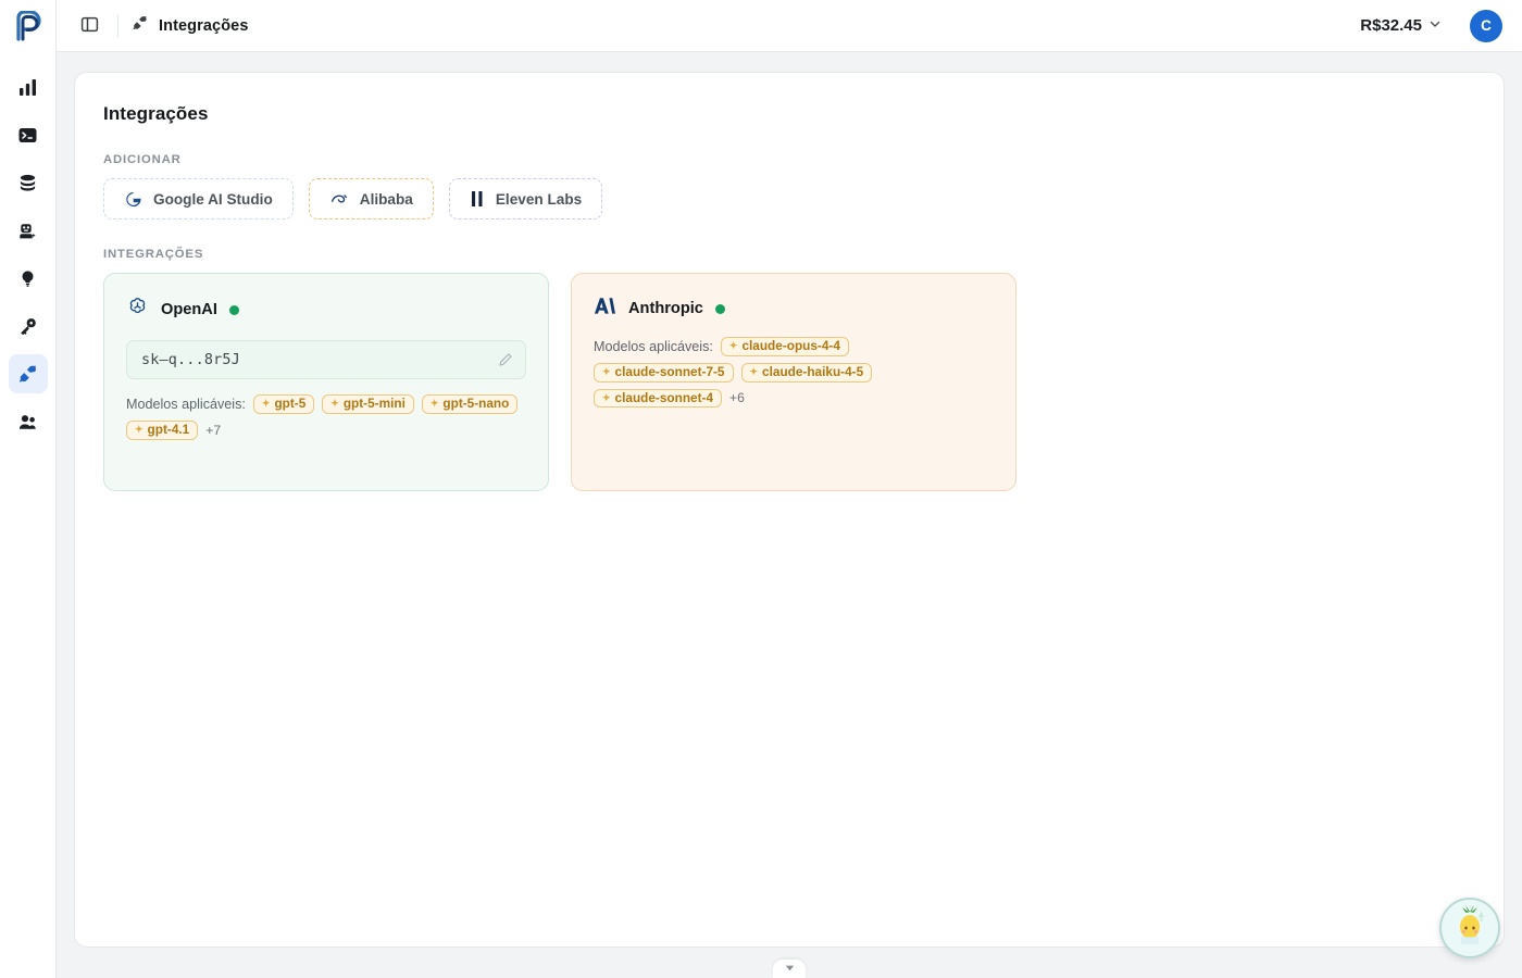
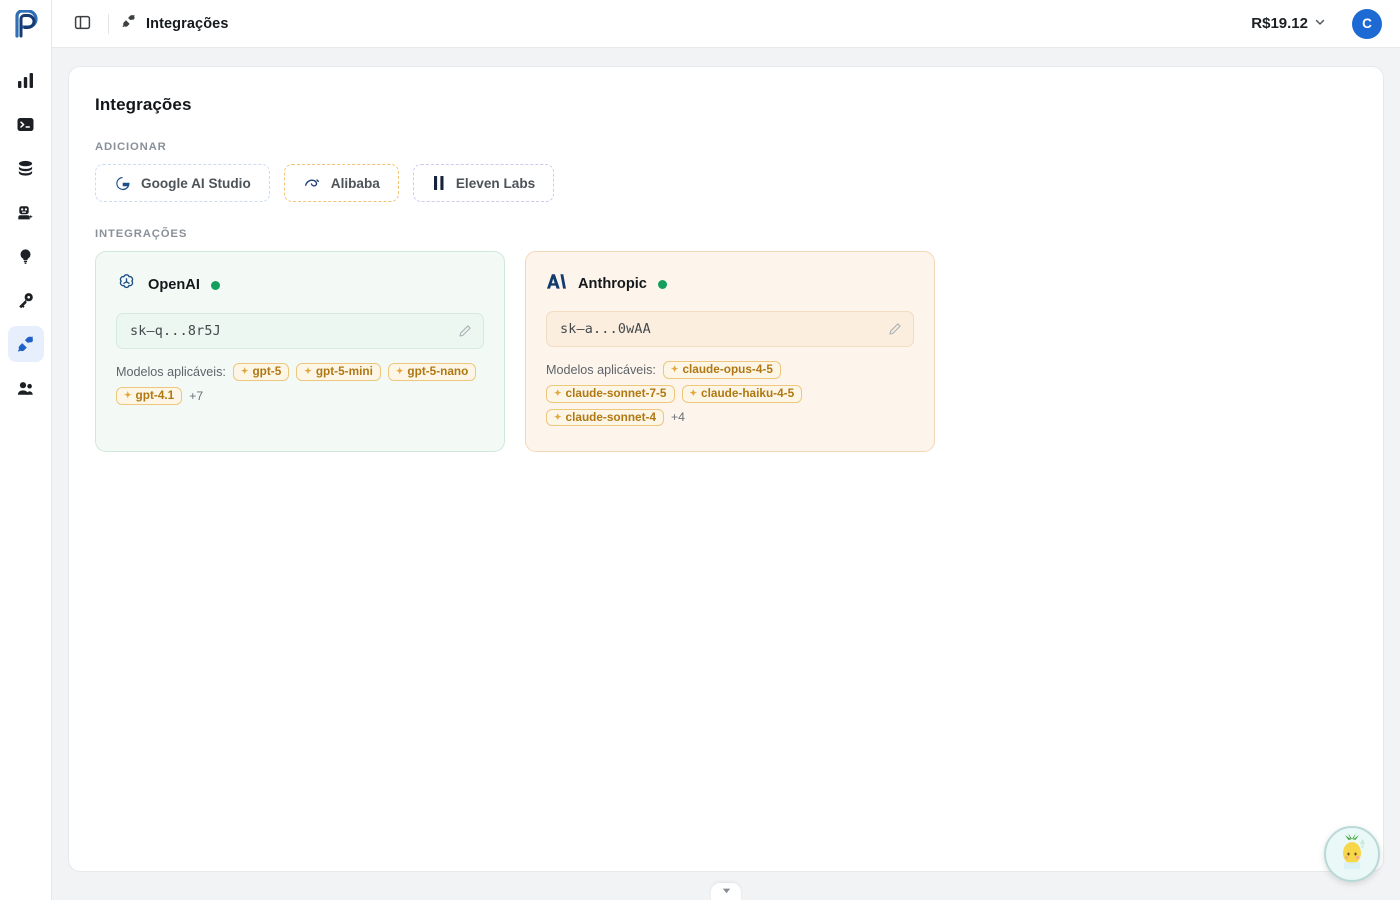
  Integrações
- R$32.45
+ R$19.12
  C
  Integrações
  ADICIONAR
  Google AI Studio
  Alibaba
  Eleven Labs
  INTEGRAÇÕES
  OpenAI
  sk–q...8r5J
  Modelos aplicáveis:
  ✦
  gpt-5
  ✦
  gpt-5-mini
  ✦
  gpt-5-nano
  ✦
  gpt-4.1
  +7
  Anthropic
+ sk–a...0wAA
  Modelos aplicáveis:
  ✦
- claude-opus-4-4
+ claude-opus-4-5
  ✦
  claude-sonnet-7-5
  ✦
  claude-haiku-4-5
  ✦
  claude-sonnet-4
- +6
+ +4
